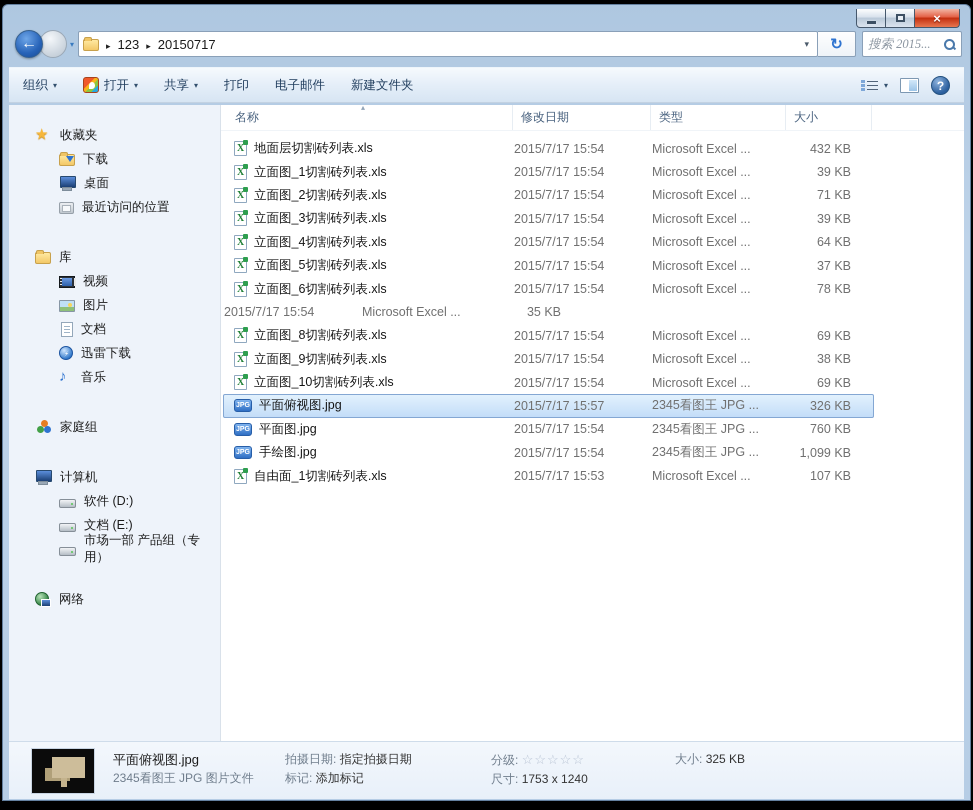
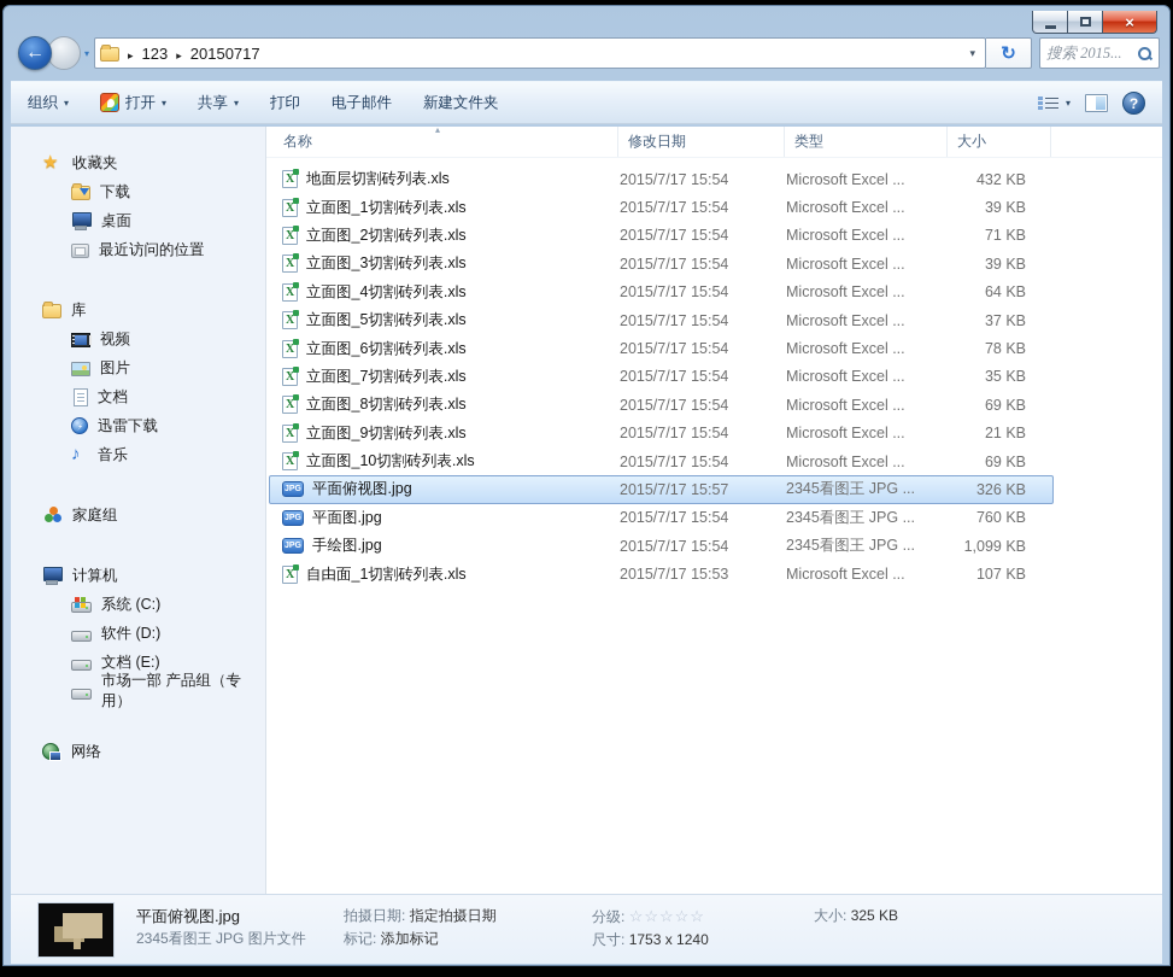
  ×
  ←
  ▾
  ▸ 123 ▸ 20150717
  ▾
  ↻
  搜索 2015...
  组织
  ▾
  打开
  ▾
  共享
  ▾
  打印
  电子邮件
  新建文件夹
  ▾
  ?
  收藏夹
  下载
  桌面
  最近访问的位置
  库
  视频
  图片
  文档
  迅雷下载
  音乐
  家庭组
  计算机
+ 系统 (C:)
  软件 (D:)
  文档 (E:)
  市场一部 产品组（专用）
  网络
  ▴
  名称
  修改日期
  类型
  大小
  地面层切割砖列表.xls
  2015/7/17 15:54
  Microsoft Excel ...
  432 KB
  立面图_1切割砖列表.xls
  2015/7/17 15:54
  Microsoft Excel ...
  39 KB
  立面图_2切割砖列表.xls
  2015/7/17 15:54
  Microsoft Excel ...
  71 KB
  立面图_3切割砖列表.xls
  2015/7/17 15:54
  Microsoft Excel ...
  39 KB
  立面图_4切割砖列表.xls
  2015/7/17 15:54
  Microsoft Excel ...
  64 KB
  立面图_5切割砖列表.xls
  2015/7/17 15:54
  Microsoft Excel ...
  37 KB
  立面图_6切割砖列表.xls
  2015/7/17 15:54
  Microsoft Excel ...
  78 KB
+ 立面图_7切割砖列表.xls
  2015/7/17 15:54
  Microsoft Excel ...
  35 KB
  立面图_8切割砖列表.xls
  2015/7/17 15:54
  Microsoft Excel ...
  69 KB
  立面图_9切割砖列表.xls
  2015/7/17 15:54
  Microsoft Excel ...
- 38 KB
+ 21 KB
  立面图_10切割砖列表.xls
  2015/7/17 15:54
  Microsoft Excel ...
  69 KB
  平面俯视图.jpg
  2015/7/17 15:57
  2345看图王 JPG ...
  326 KB
  平面图.jpg
  2015/7/17 15:54
  2345看图王 JPG ...
  760 KB
  手绘图.jpg
  2015/7/17 15:54
  2345看图王 JPG ...
  1,099 KB
  自由面_1切割砖列表.xls
  2015/7/17 15:53
  Microsoft Excel ...
  107 KB
  平面俯视图.jpg
  2345看图王 JPG 图片文件
  拍摄日期: 指定拍摄日期
  标记: 添加标记
  分级: ☆☆☆☆☆
  尺寸: 1753 x 1240
  大小: 325 KB
